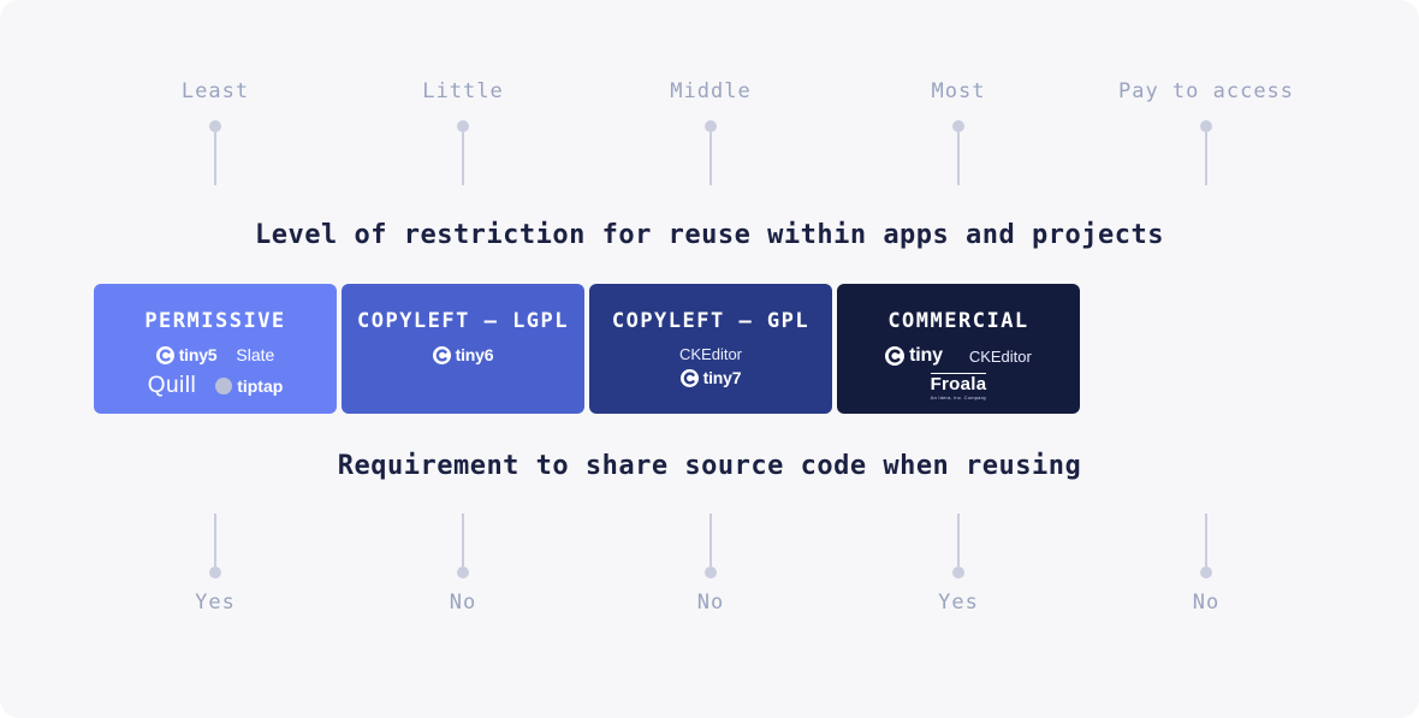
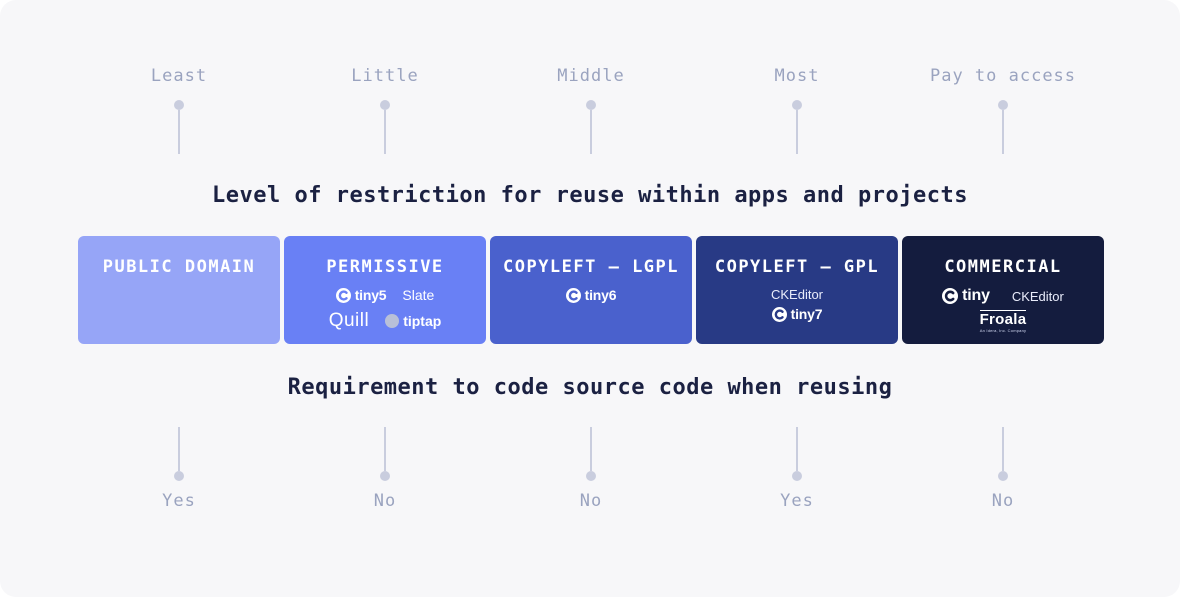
  Least
  Little
  Middle
  Most
  Pay to access
  Level of restriction for reuse within apps and projects
+ PUBLIC DOMAIN
  PERMISSIVE
  tiny5
  Slate
  Quill
  tiptap
  COPYLEFT – LGPL
  tiny6
  COPYLEFT – GPL
  CKEditor
  tiny7
  COMMERCIAL
  tiny
  CKEditor
  Froala
- Requirement to share source code when reusing
+ Requirement to code source code when reusing
  Yes
  No
  No
  Yes
  No
